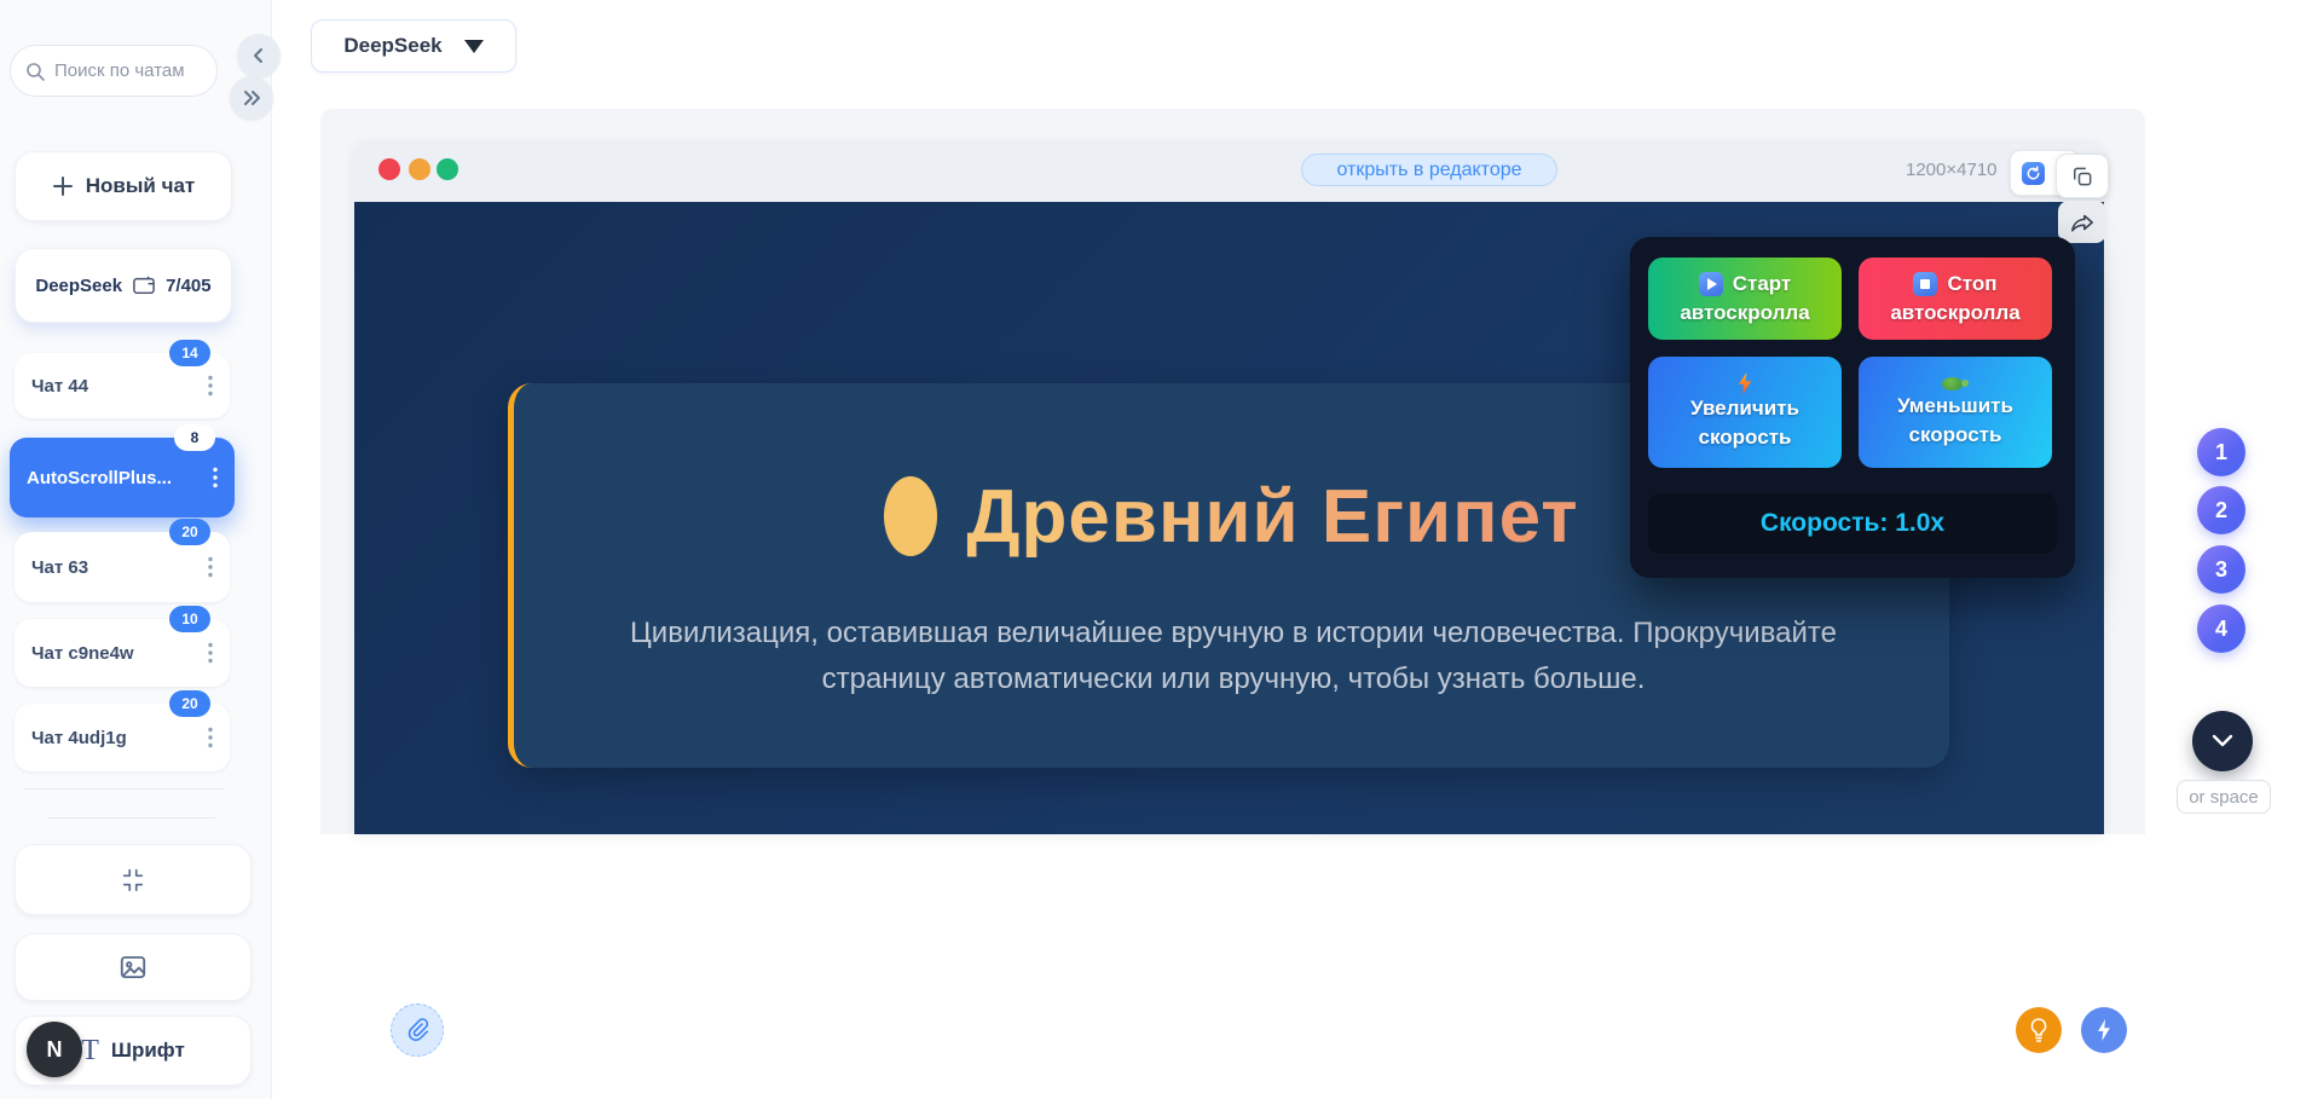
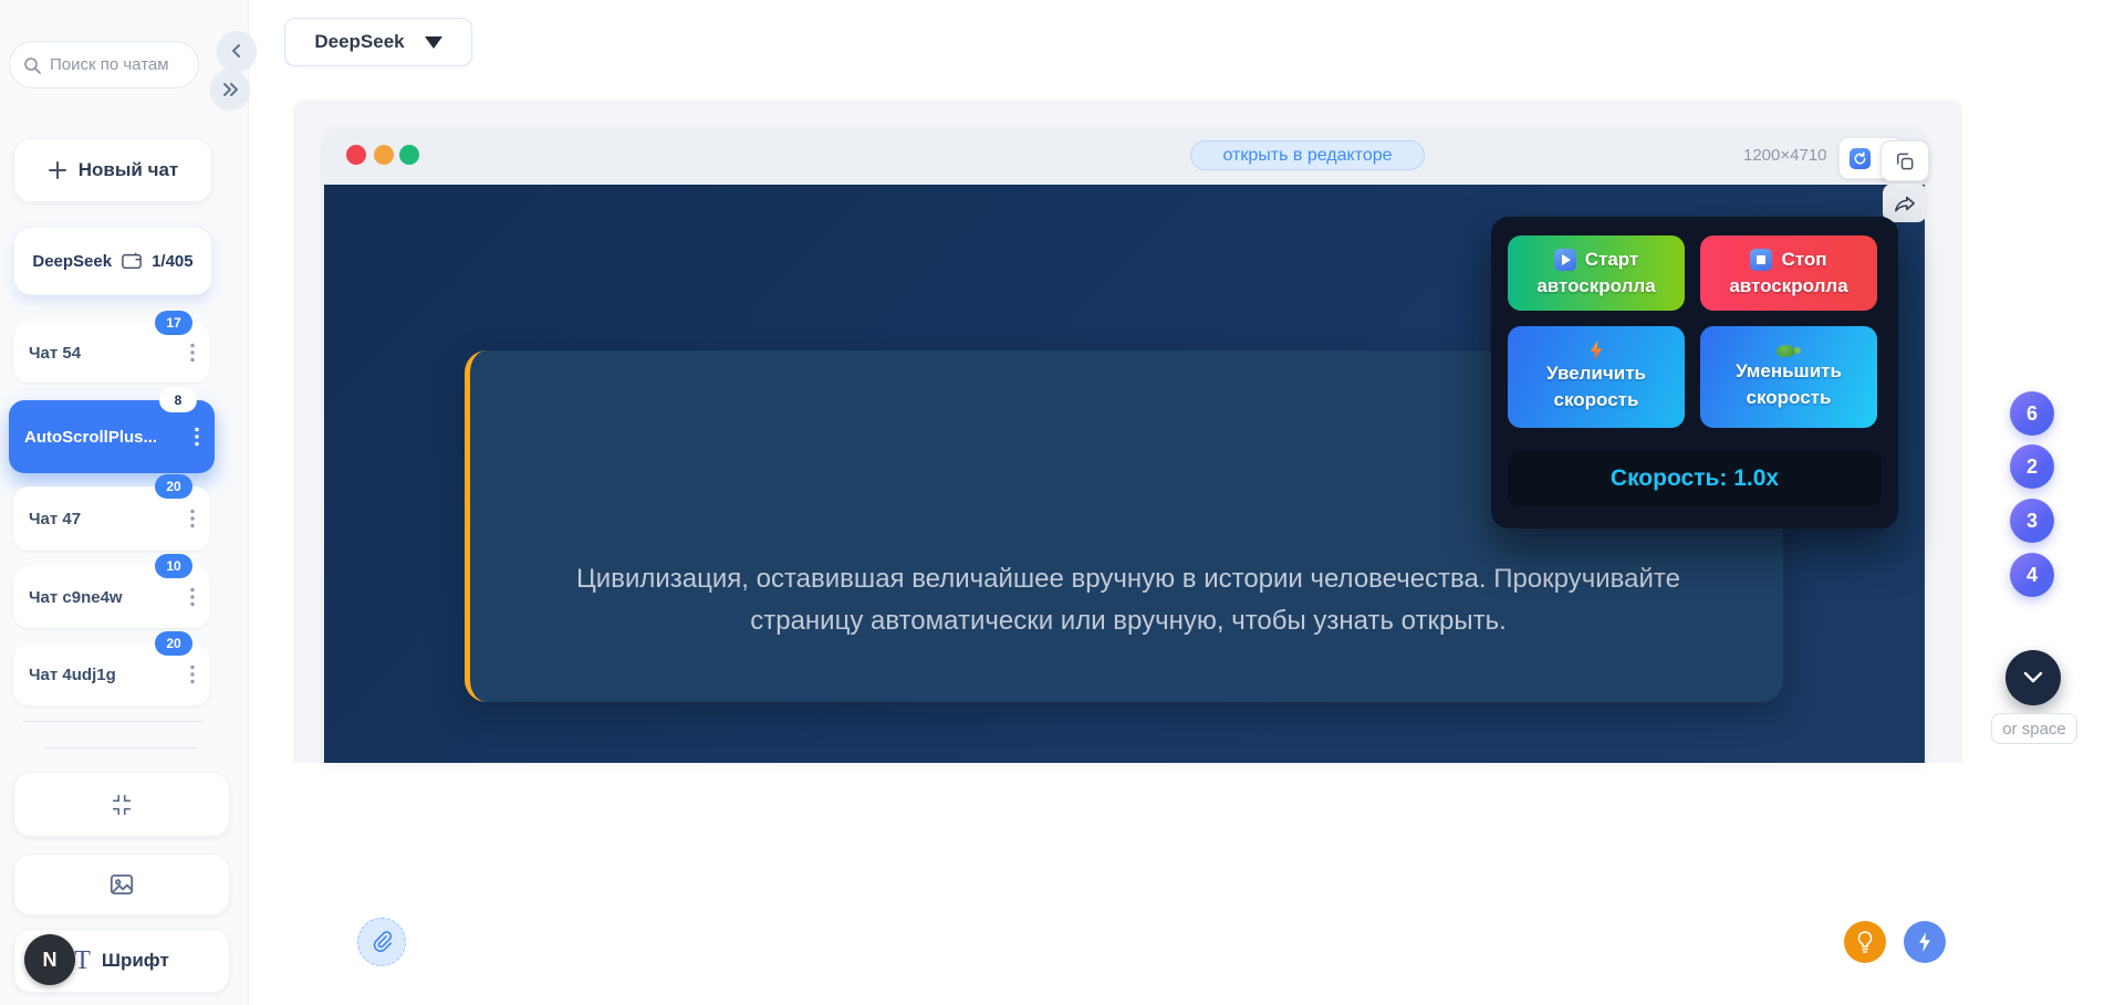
  Поиск по чатам
  T
  Шрифт
  N
  Новый чат
  DeepSeek
- 7/405
+ 1/405
- 14
+ 17
- Чат 44
+ Чат 54
  8
  AutoScrollPlus...
  20
- Чат 63
+ Чат 47
  10
  Чат c9ne4w
  20
  Чат 4udj1g
  DeepSeek
- Древний Египет
  Цивилизация, оставившая величайшее вручную в истории человечества. Прокручивайте
- страницу автоматически или вручную, чтобы узнать больше.
+ страницу автоматически или вручную, чтобы узнать открыть.
  открыть в редакторе
  1200×4710
  Старт
  автоскролла
  Стоп
  автоскролла
  Увеличить
  скорость
  Уменьшить
  скорость
  Скорость: 1.0x
- 1
+ 6
  2
  3
  4
  or space
